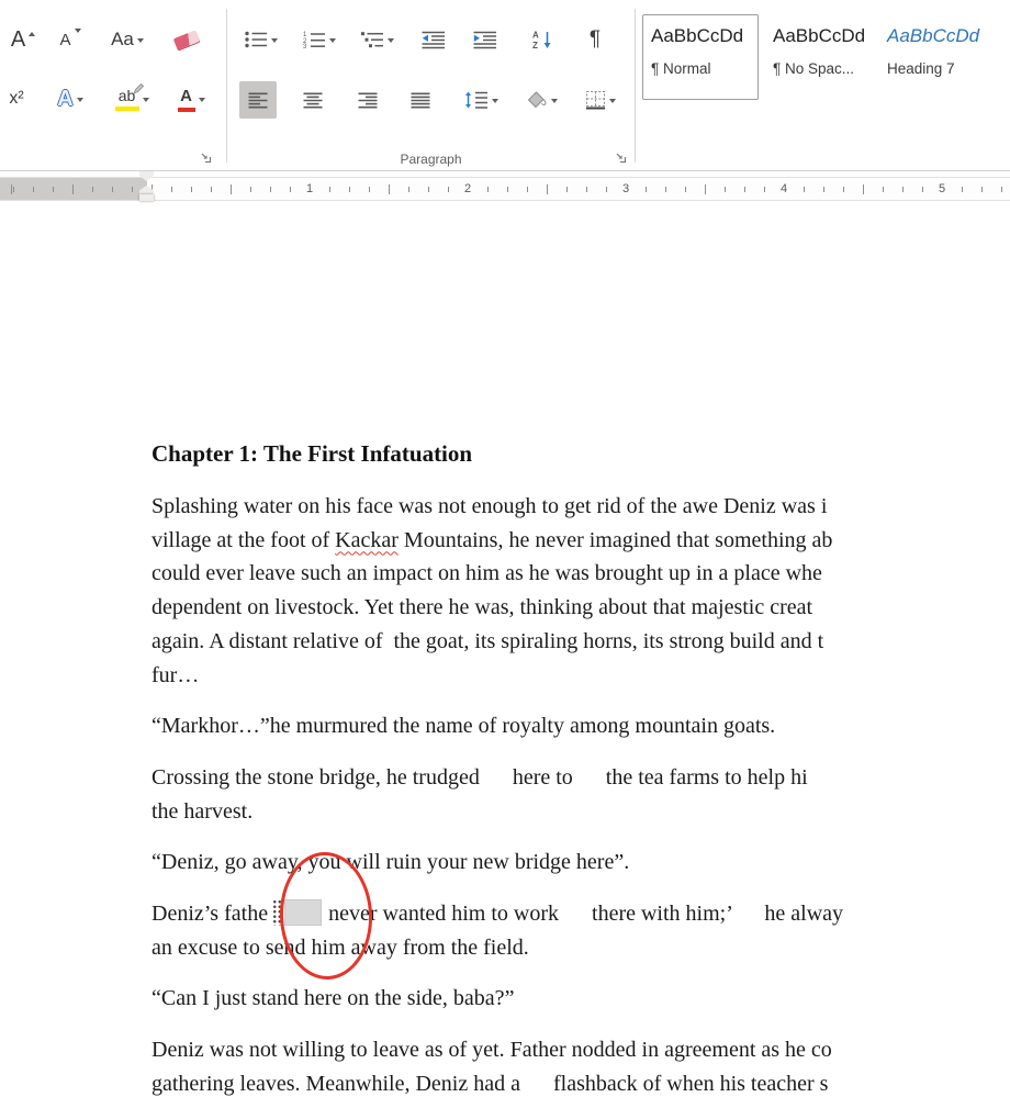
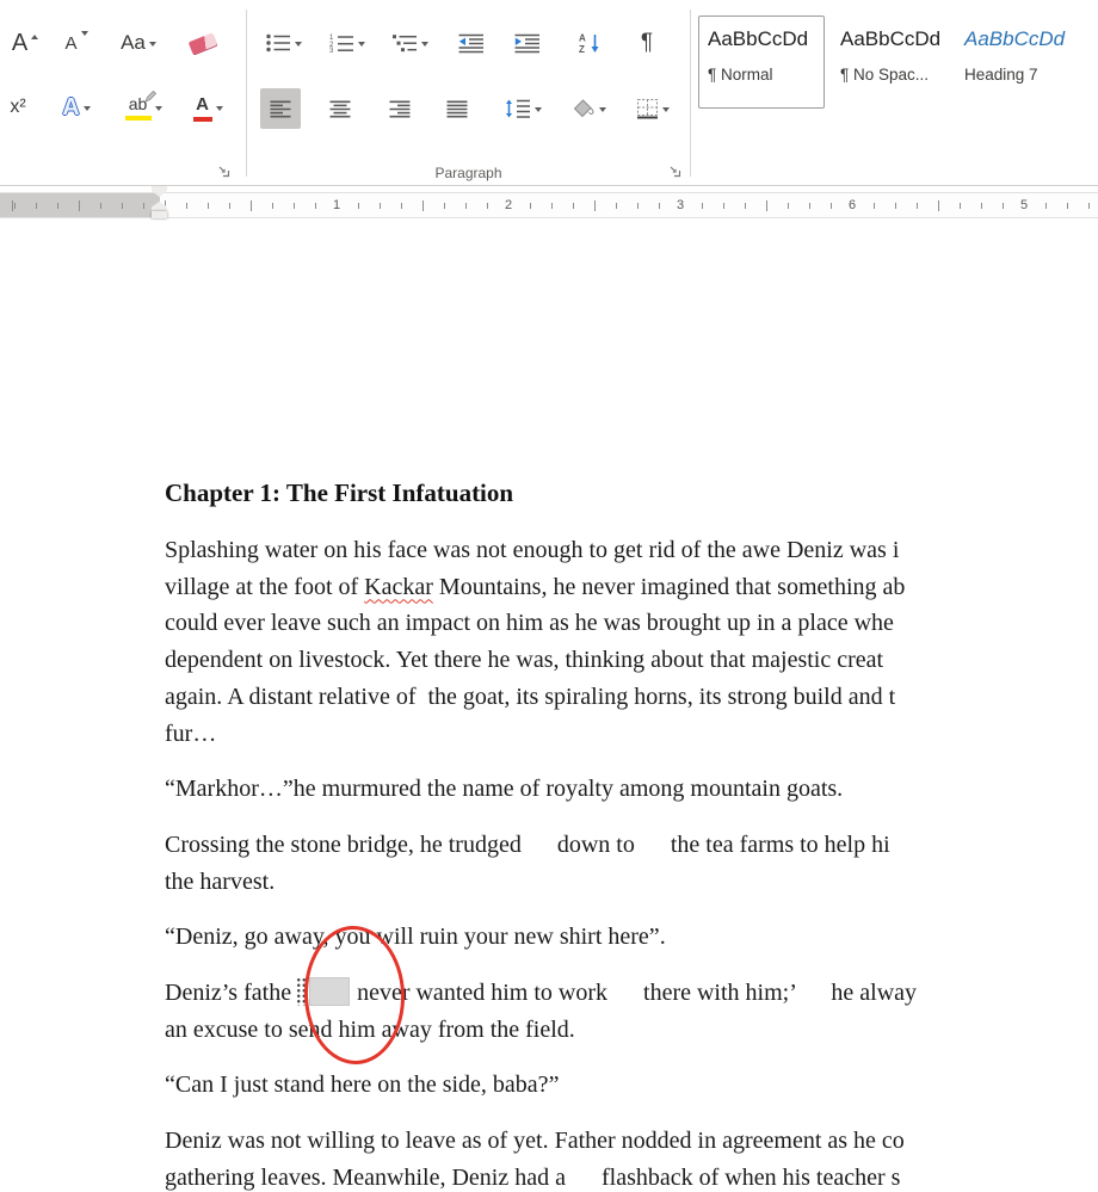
  A
  A
  Aa
  x²
  A
  ab
  A
  A
  Z
  ¶
  Paragraph
  AaBbCcDd
  ¶ Normal
  AaBbCcDd
  ¶ No Spac...
  AaBbCcDd
  Heading 7
  1
  2
  3
- 4
+ 6
  5
  Chapter 1: The First Infatuation
  Splashing water on his face was not enough to get rid of the awe Deniz was i
  village at the foot of Kackar Mountains, he never imagined that something ab
  could ever leave such an impact on him as he was brought up in a place whe
  dependent on livestock. Yet there he was, thinking about that majestic creat
  again. A distant relative of the goat, its spiraling horns, its strong build and t
  fur…
  “Markhor…”he murmured the name of royalty among mountain goats.
- Crossing the stone bridge, he trudged here to the tea farms to help hi
+ Crossing the stone bridge, he trudged down to the tea farms to help hi
  the harvest.
- “Deniz, go away, you will ruin your new bridge here”.
+ “Deniz, go away, you will ruin your new shirt here”.
  Deniz’s fathe never wanted him to work there with him;’ he alway
  an excuse to send him away from the field.
  “Can I just stand here on the side, baba?”
  Deniz was not willing to leave as of yet. Father nodded in agreement as he co
  gathering leaves. Meanwhile, Deniz had a flashback of when his teacher s
